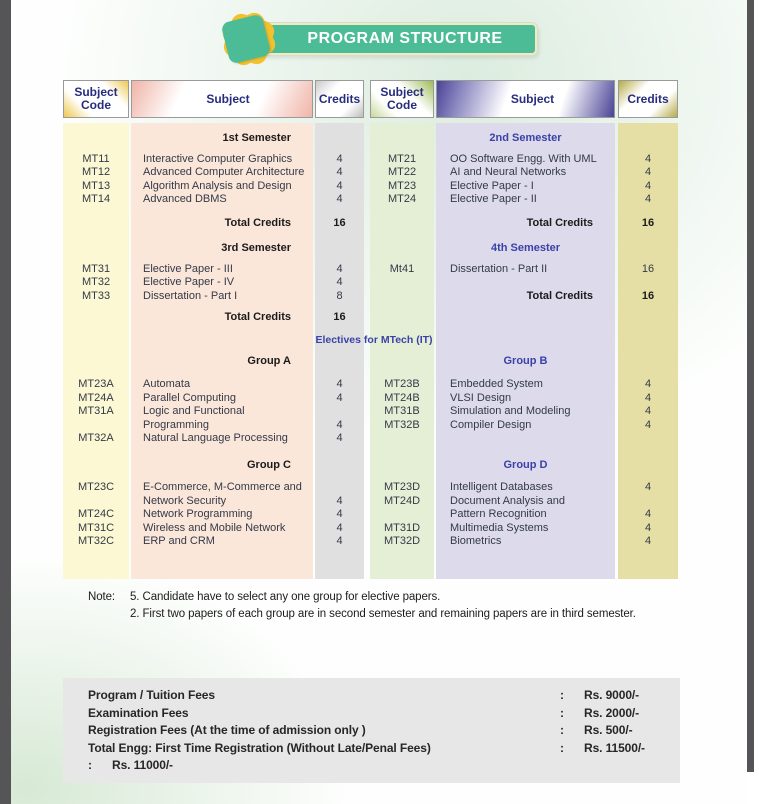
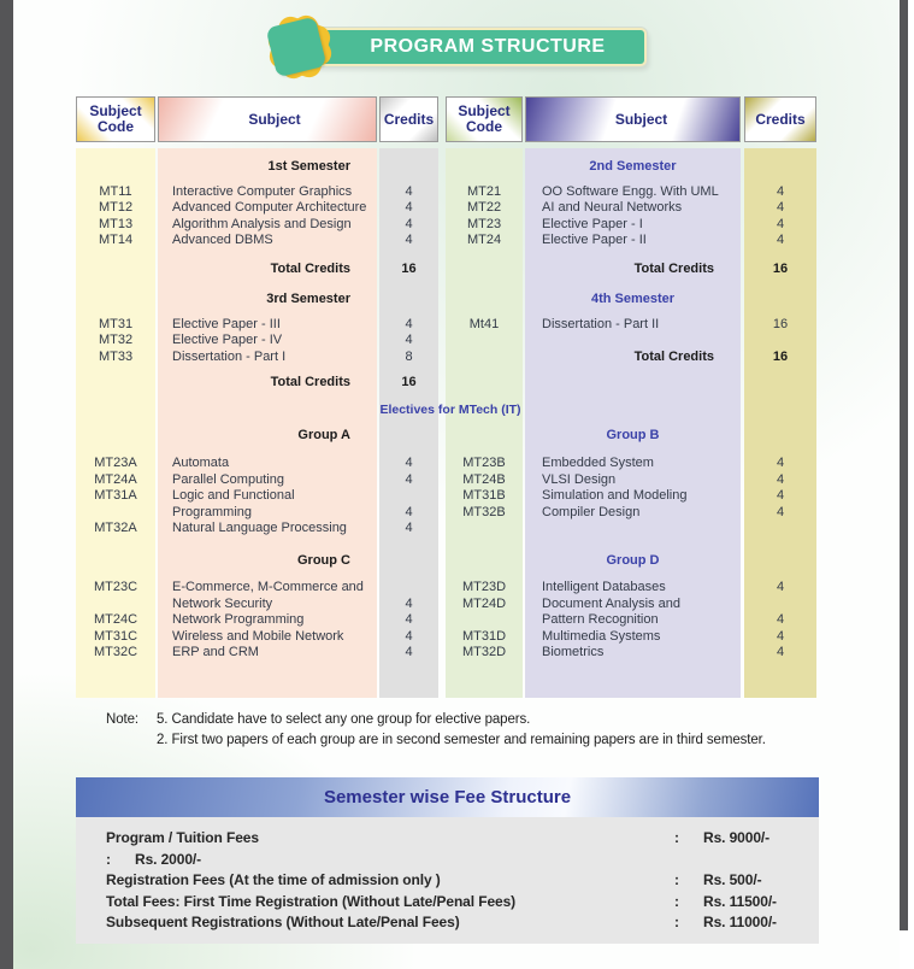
  PROGRAM STRUCTURE
  Subject Code
  Subject
  Credits
  Subject Code
  Subject
  Credits
  1st Semester
  2nd Semester
  MT11
  Interactive Computer Graphics
  4
  MT21
  OO Software Engg. With UML
  4
  MT12
  Advanced Computer Architecture
  4
  MT22
  AI and Neural Networks
  4
  MT13
  Algorithm Analysis and Design
  4
  MT23
  Elective Paper - I
  4
  MT14
  Advanced DBMS
  4
  MT24
  Elective Paper - II
  4
  Total Credits
  16
  Total Credits
  16
  3rd Semester
  4th Semester
  MT31
  Elective Paper - III
  4
  Mt41
  Dissertation - Part II
  16
  MT32
  Elective Paper - IV
  4
  MT33
  Dissertation - Part I
  8
  Total Credits
  16
  Total Credits
  16
  Electives for MTech (IT)
  Group A
  Group B
  MT23A
  Automata
  4
  MT23B
  Embedded System
  4
  MT24A
  Parallel Computing
  4
  MT24B
  VLSI Design
  4
  MT31A
  Logic and Functional
  MT31B
  Simulation and Modeling
  4
  Programming
  4
  MT32B
  Compiler Design
  4
  MT32A
  Natural Language Processing
  4
  Group C
  Group D
  MT23C
  E-Commerce, M-Commerce and
  MT23D
  Intelligent Databases
  4
  Network Security
  4
  MT24D
  Document Analysis and
  MT24C
  Network Programming
  4
  Pattern Recognition
  4
  MT31C
  Wireless and Mobile Network
  4
  MT31D
  Multimedia Systems
  4
  MT32C
  ERP and CRM
  4
  MT32D
  Biometrics
  4
  Note:
  5. Candidate have to select any one group for elective papers.
  2. First two papers of each group are in second semester and remaining papers are in third semester.
+ Semester wise Fee Structure
  Program / Tuition Fees
  :
  Rs. 9000/-
- Examination Fees
  :
  Rs. 2000/-
  Registration Fees (At the time of admission only )
  :
  Rs. 500/-
- Total Engg: First Time Registration (Without Late/Penal Fees)
+ Total Fees: First Time Registration (Without Late/Penal Fees)
  :
  Rs. 11500/-
+ Subsequent Registrations (Without Late/Penal Fees)
  :
  Rs. 11000/-
